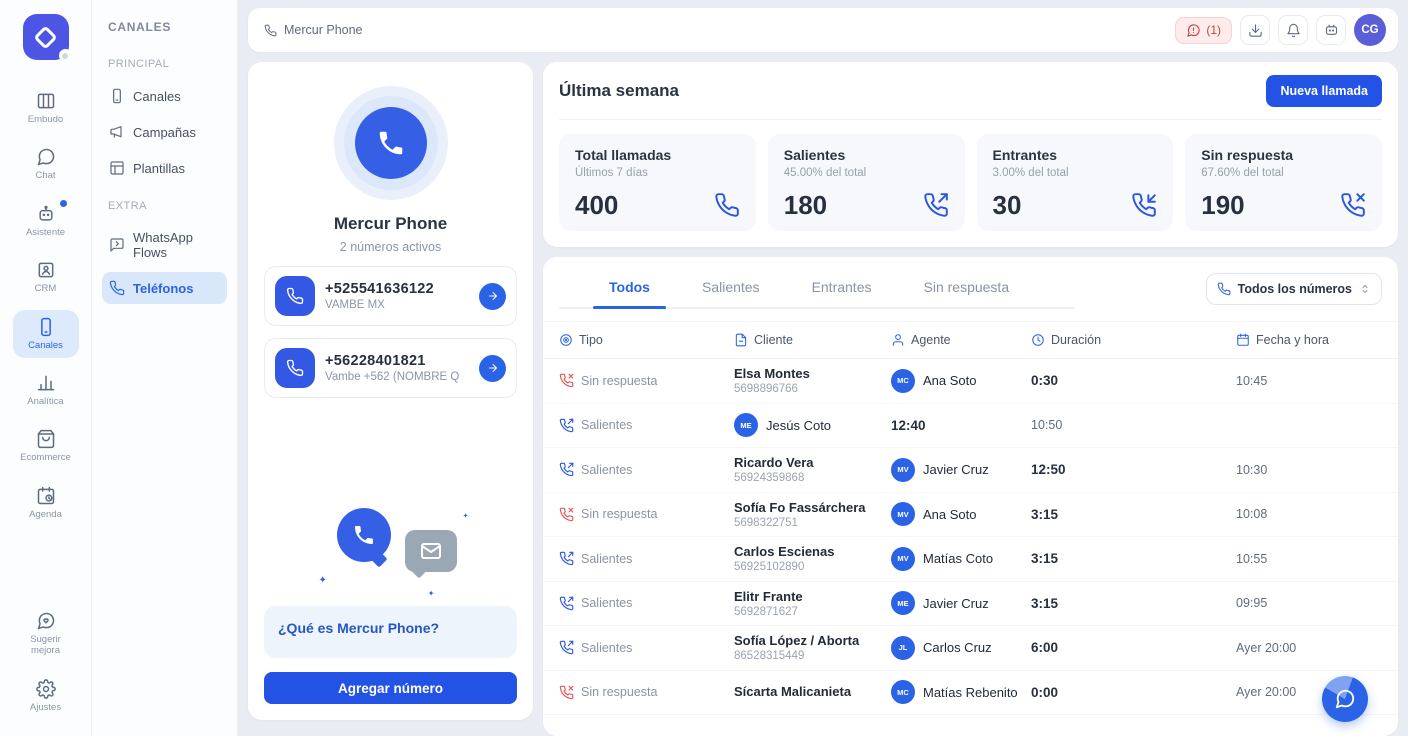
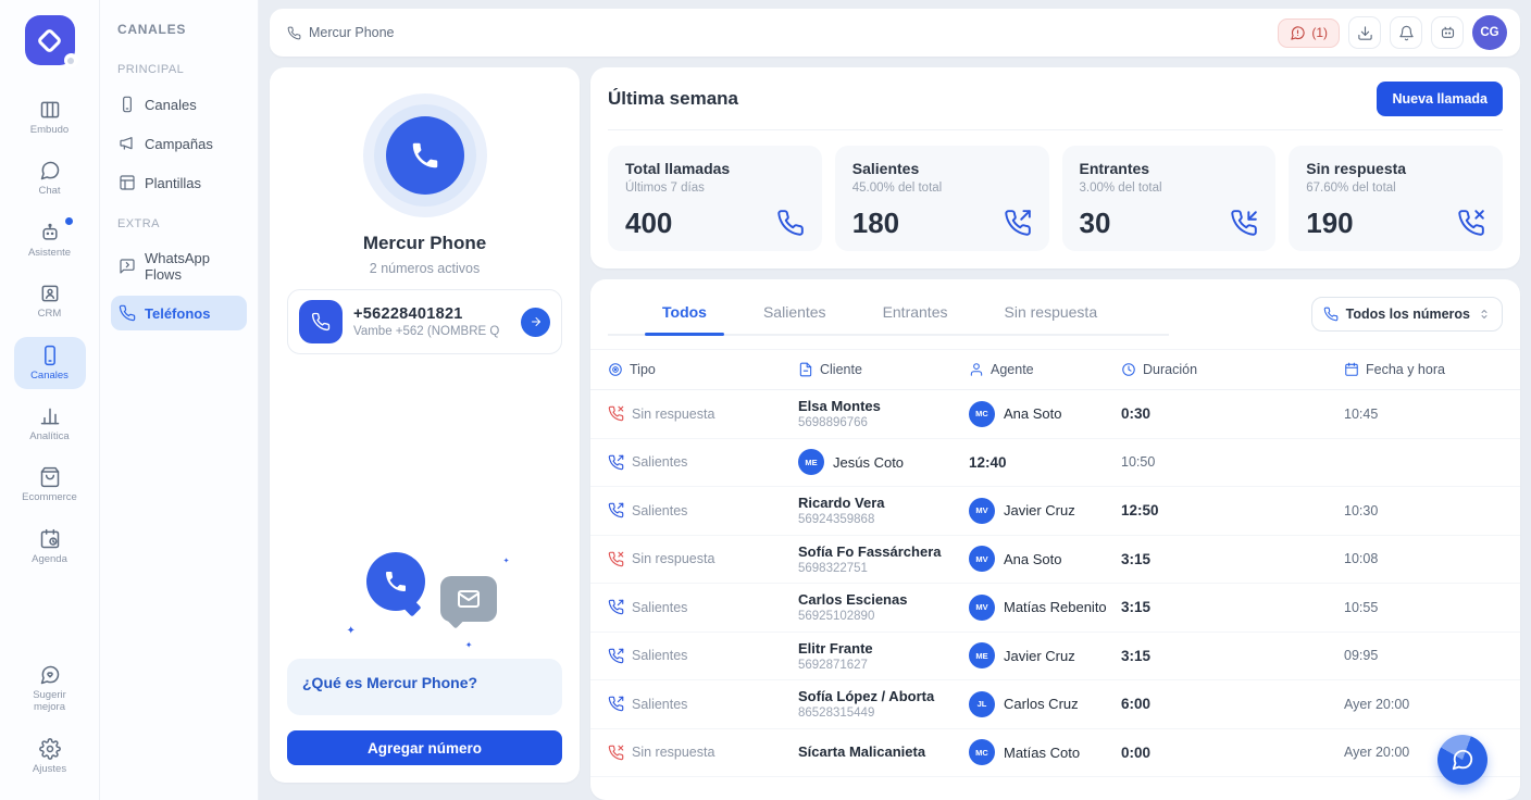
  Embudo
  Chat
  Asistente
  CRM
  Canales
  Analítica
  Ecommerce
  Agenda
  Sugerir mejora
  Ajustes
  CANALES
  PRINCIPAL
  Canales
  Campañas
  Plantillas
  EXTRA
  WhatsApp Flows
  Teléfonos
  Mercur Phone
  (1)
  CG
  Mercur Phone
  2 números activos
- +525541636122
- VAMBE MX
  +56228401821
  Vambe +562 (NOMBRE Q
  ✦
  ✦
  ¿Qué es Mercur Phone?
  Agregar número
  Última semana
  Nueva llamada
  Total llamadas
  Últimos 7 días
  400
  Salientes
  45.00% del total
  180
  Entrantes
  3.00% del total
  30
  Sin respuesta
  67.60% del total
  190
  Todos
  Salientes
  Entrantes
  Sin respuesta
  Todos los números
  Tipo
  Cliente
  Agente
  Duración
  Fecha y hora
  Sin respuesta
  Elsa Montes
  5698896766
  MC
  Ana Soto
  0:30
  10:45
  Salientes
  ME
  Jesús Coto
  12:40
  10:50
  Salientes
  Ricardo Vera
  56924359868
  MV
  Javier Cruz
  12:50
  10:30
  Sin respuesta
  Sofía Fo Fassárchera
  5698322751
  MV
  Ana Soto
  3:15
  10:08
  Salientes
  Carlos Escienas
  56925102890
  MV
- Matías Coto
+ Matías Rebenito
  3:15
  10:55
  Salientes
  Elitr Frante
  5692871627
  ME
  Javier Cruz
  3:15
  09:95
  Salientes
  Sofía López / Aborta
  86528315449
  JL
  Carlos Cruz
  6:00
  Ayer 20:00
  Sin respuesta
  Sícarta Malicanieta
  MC
- Matías Rebenito
+ Matías Coto
  0:00
  Ayer 20:00
